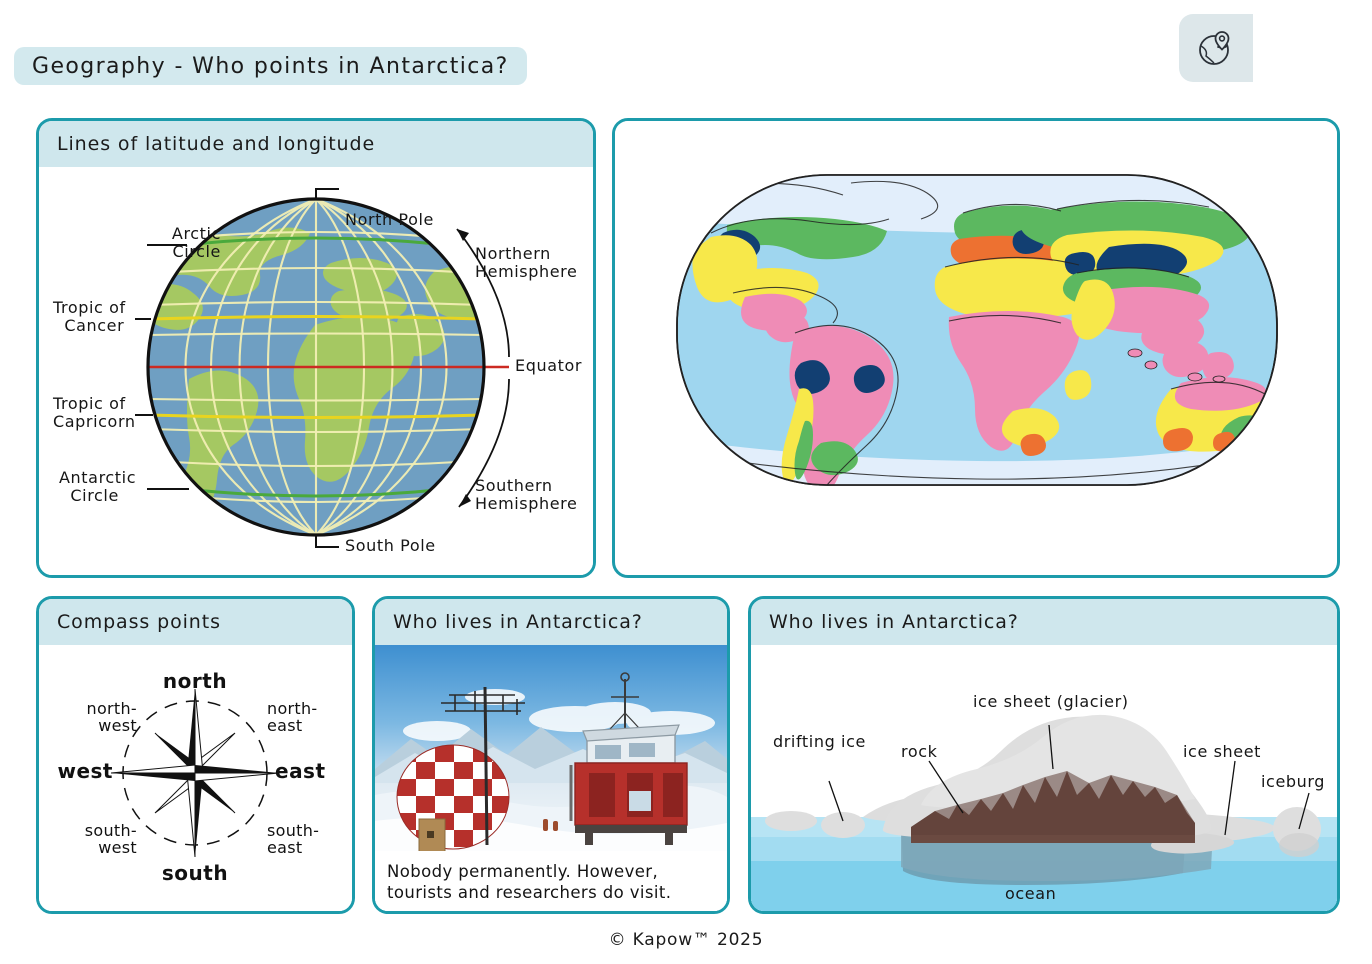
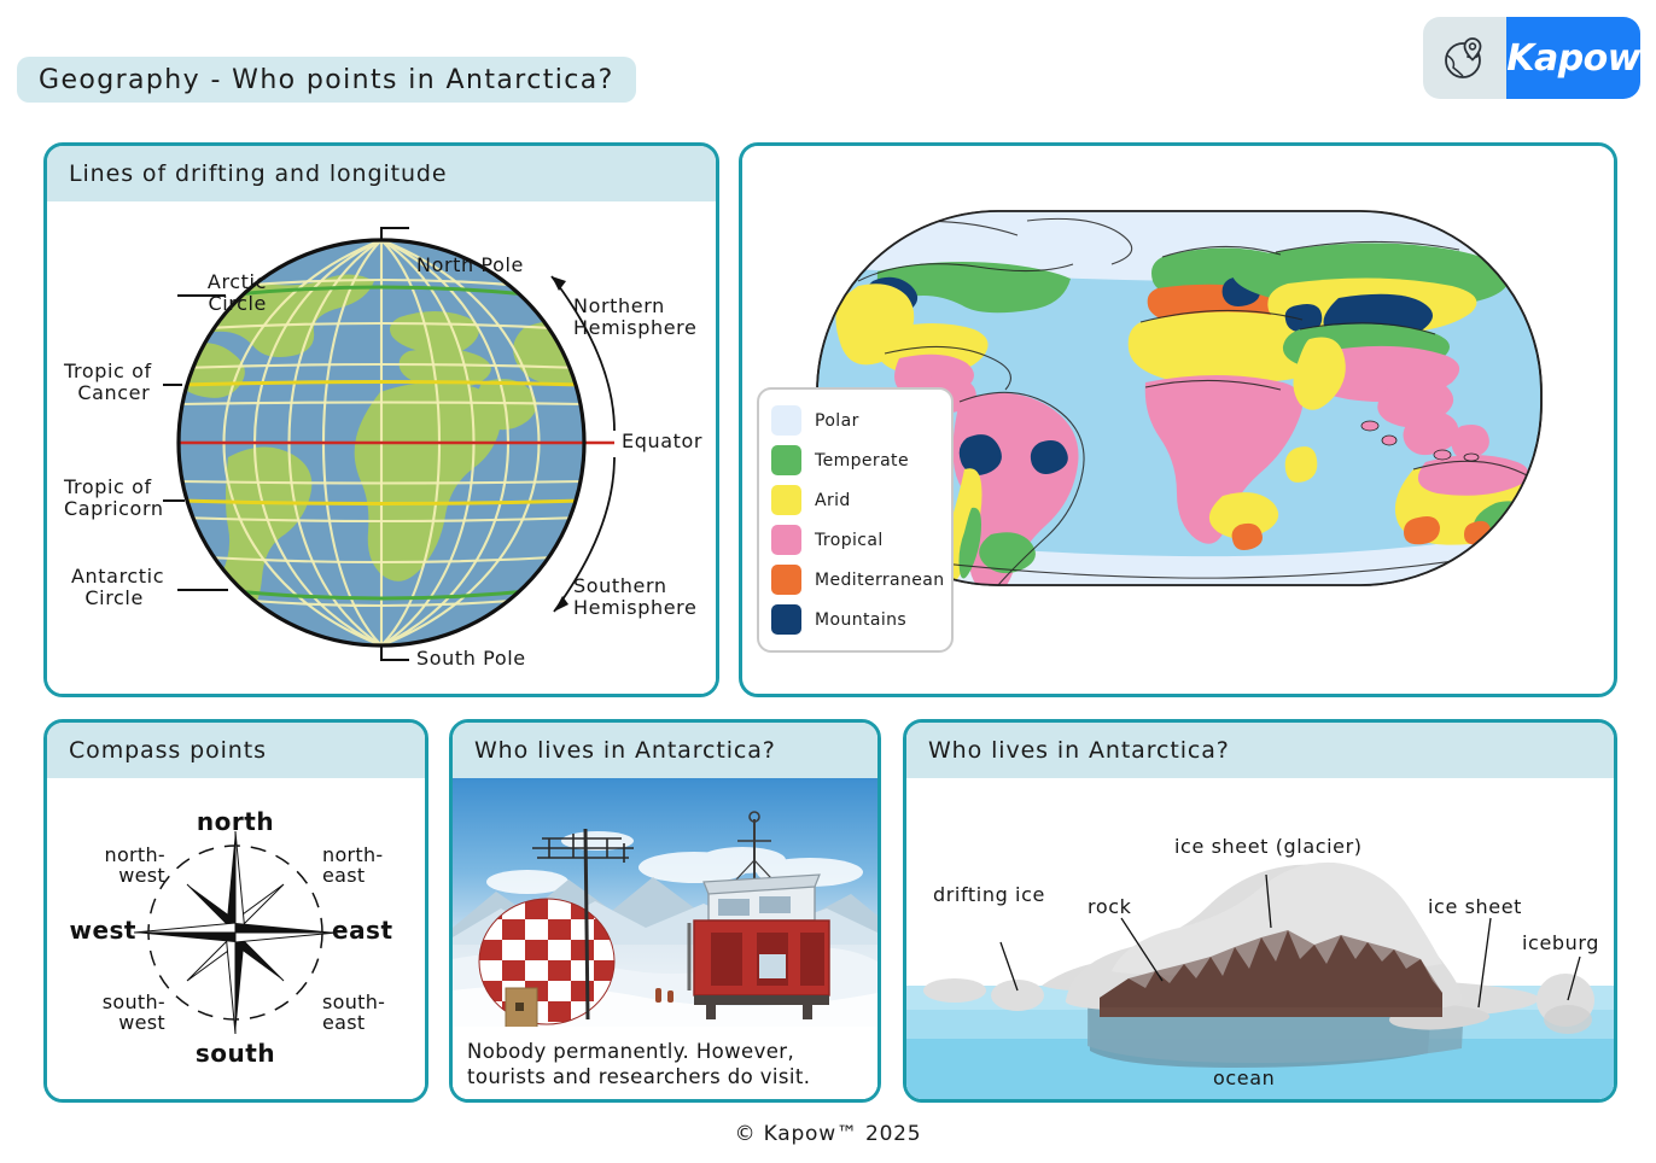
  Geography - Who points in Antarctica?
+ Kapow
- Lines of latitude and longitude
+ Lines of drifting and longitude
  North Pole
  Arctic
  Circle
  Tropic of
  Cancer
  Equator
  Tropic of
  Capricorn
  Antarctic
  Circle
  South Pole
  Northern
  Hemisphere
  Southern
  Hemisphere
+ Polar
+ Temperate
+ Arid
+ Tropical
+ Mediterranean
+ Mountains
  Compass points
  north
  north-
  east
  east
  south-
  east
  south
  south-
  west
  west
  north-
  west
  Who lives in Antarctica?
  Nobody permanently. However,
  tourists and researchers do visit.
  Who lives in Antarctica?
  drifting ice
  rock
  ice sheet (glacier)
  ice sheet
  iceburg
  ocean
  © Kapow™ 2025
